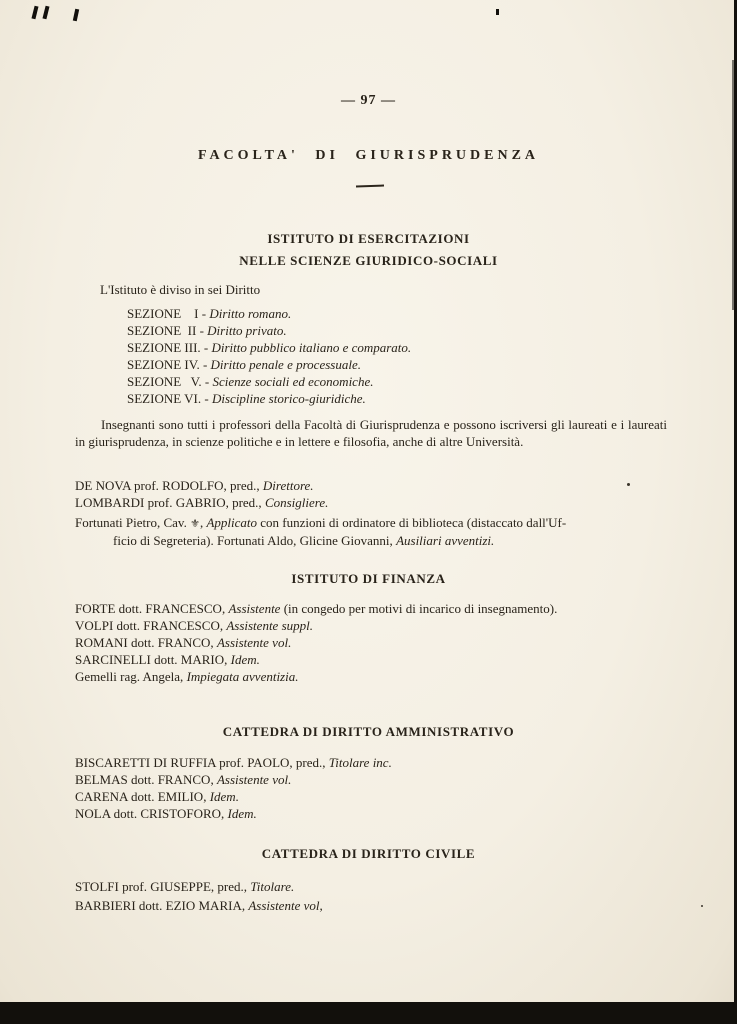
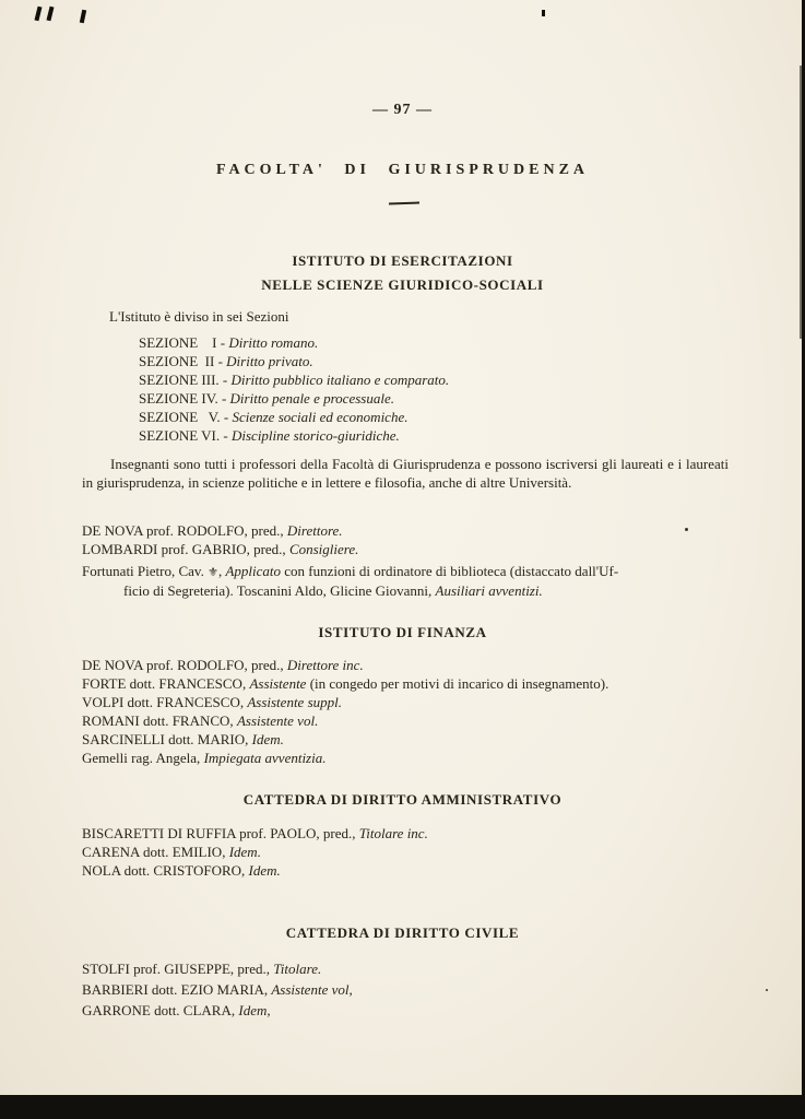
  — 97 —
  FACOLTA' DI GIURISPRUDENZA
  ISTITUTO DI ESERCITAZIONI
  NELLE SCIENZE GIURIDICO-SOCIALI
- L'Istituto è diviso in sei Diritto
+ L'Istituto è diviso in sei Sezioni
  SEZIONE I - Diritto romano.
  SEZIONE II - Diritto privato.
  SEZIONE III. - Diritto pubblico italiano e comparato.
  SEZIONE IV. - Diritto penale e processuale.
  SEZIONE V. - Scienze sociali ed economiche.
  SEZIONE VI. - Discipline storico-giuridiche.
  Insegnanti sono tutti i professori della Facoltà di Giurisprudenza e possono iscriversi gli laureati e i laureati in giurisprudenza, in scienze politiche e in lettere e filosofia, anche di altre Università.
  DE NOVA prof. RODOLFO, pred., Direttore.
  LOMBARDI prof. GABRIO, pred., Consigliere.
  Fortunati Pietro, Cav. ⚜, Applicato con funzioni di ordinatore di biblioteca (distaccato dall'Uf-
- ficio di Segreteria). Fortunati Aldo, Glicine Giovanni, Ausiliari avventizi.
+ ficio di Segreteria). Toscanini Aldo, Glicine Giovanni, Ausiliari avventizi.
  ISTITUTO DI FINANZA
+ DE NOVA prof. RODOLFO, pred., Direttore inc.
  FORTE dott. FRANCESCO, Assistente (in congedo per motivi di incarico di insegnamento).
  VOLPI dott. FRANCESCO, Assistente suppl.
  ROMANI dott. FRANCO, Assistente vol.
  SARCINELLI dott. MARIO, Idem.
  Gemelli rag. Angela, Impiegata avventizia.
  CATTEDRA DI DIRITTO AMMINISTRATIVO
  BISCARETTI DI RUFFIA prof. PAOLO, pred., Titolare inc.
- BELMAS dott. FRANCO, Assistente vol.
  CARENA dott. EMILIO, Idem.
  NOLA dott. CRISTOFORO, Idem.
  CATTEDRA DI DIRITTO CIVILE
  STOLFI prof. GIUSEPPE, pred., Titolare.
  BARBIERI dott. EZIO MARIA, Assistente vol,
+ GARRONE dott. CLARA, Idem,
